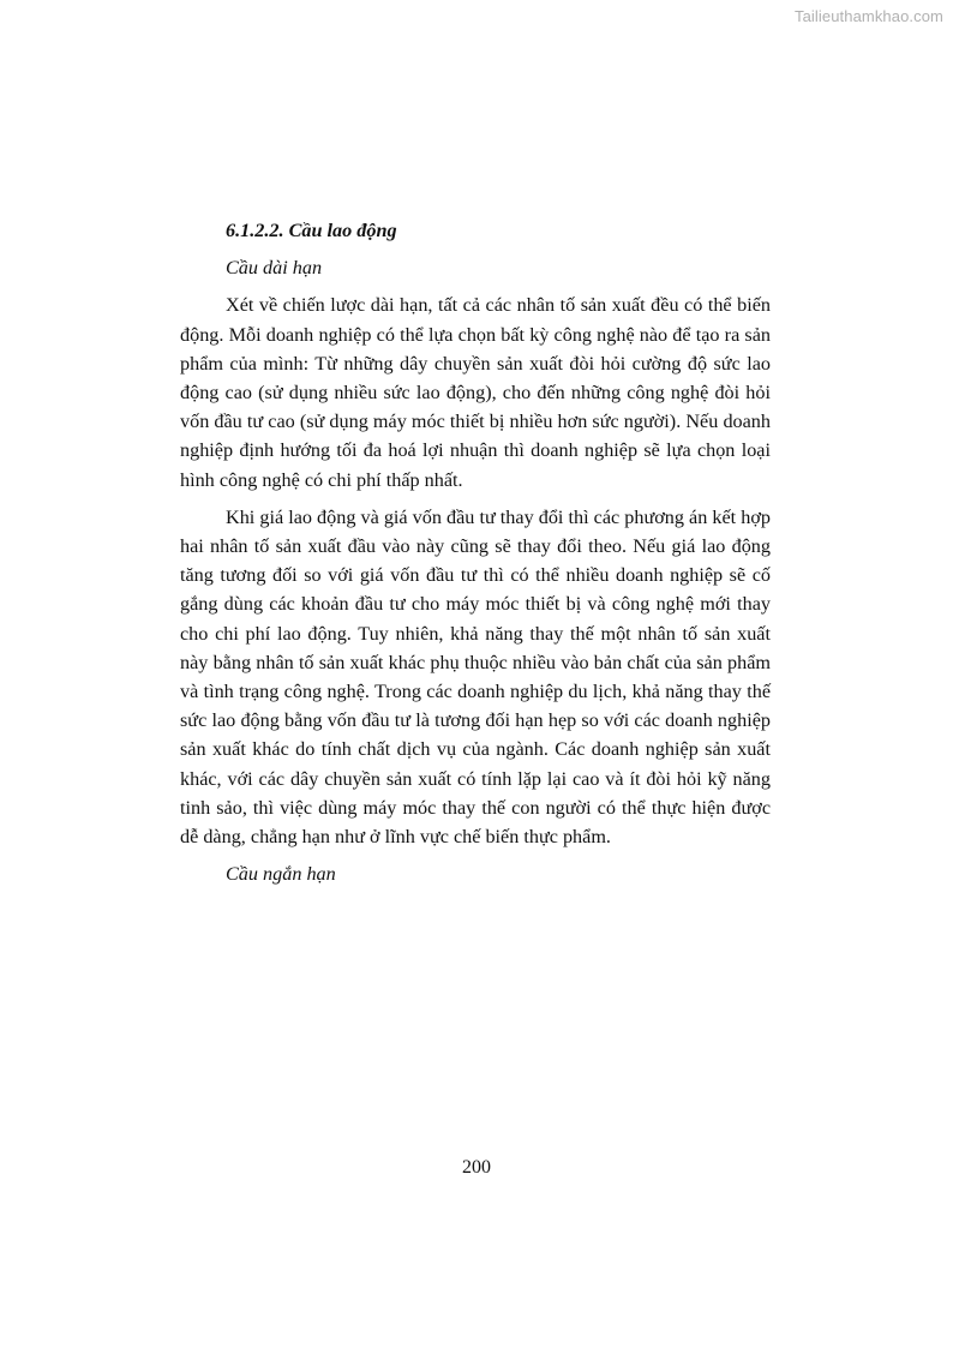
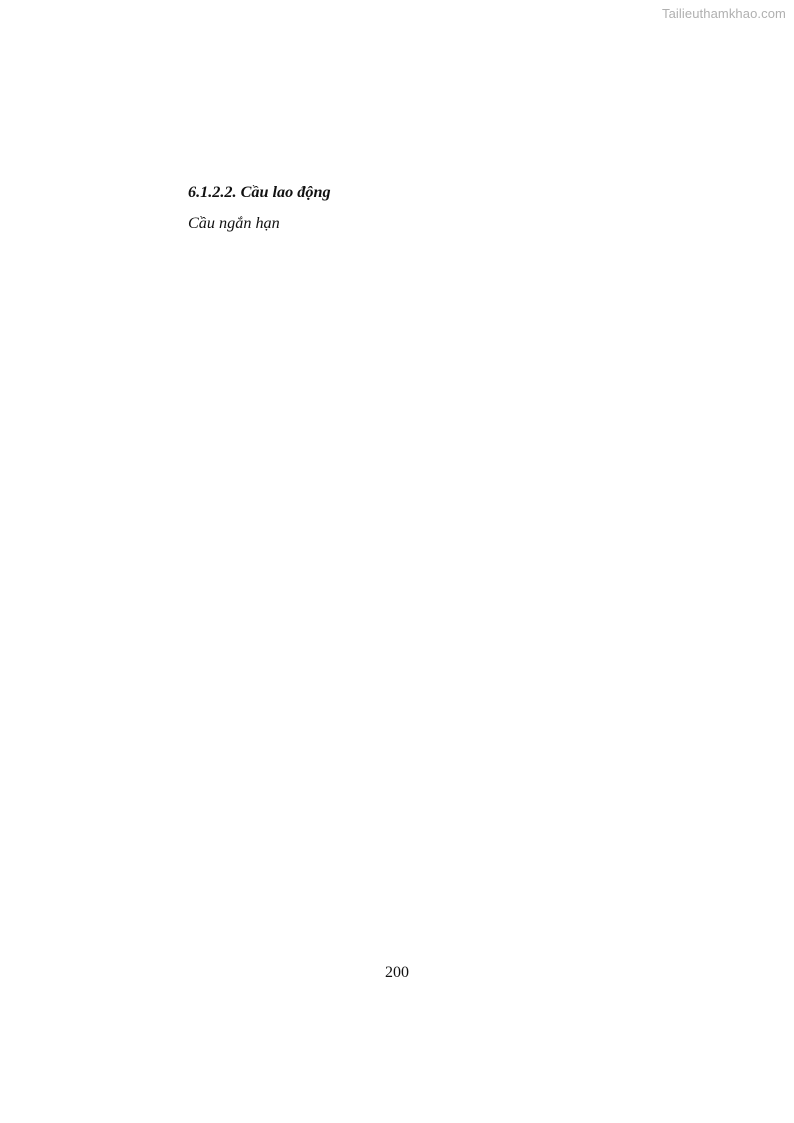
  Tailieuthamkhao.com
  6.1.2.2. Cầu lao động
- Cầu dài hạn
- Xét về chiến lược dài hạn, tất cả các nhân tố sản xuất đều có thể biến động. Mỗi doanh nghiệp có thể lựa chọn bất kỳ công nghệ nào để tạo ra sản phẩm của mình: Từ những dây chuyền sản xuất đòi hỏi cường độ sức lao động cao (sử dụng nhiều sức lao động), cho đến những công nghệ đòi hỏi vốn đầu tư cao (sử dụng máy móc thiết bị nhiều hơn sức người). Nếu doanh nghiệp định hướng tối đa hoá lợi nhuận thì doanh nghiệp sẽ lựa chọn loại hình công nghệ có chi phí thấp nhất.
- Khi giá lao động và giá vốn đầu tư thay đổi thì các phương án kết hợp hai nhân tố sản xuất đầu vào này cũng sẽ thay đổi theo. Nếu giá lao động tăng tương đối so với giá vốn đầu tư thì có thể nhiều doanh nghiệp sẽ cố gắng dùng các khoản đầu tư cho máy móc thiết bị và công nghệ mới thay cho chi phí lao động. Tuy nhiên, khả năng thay thế một nhân tố sản xuất này bằng nhân tố sản xuất khác phụ thuộc nhiều vào bản chất của sản phẩm và tình trạng công nghệ. Trong các doanh nghiệp du lịch, khả năng thay thế sức lao động bằng vốn đầu tư là tương đối hạn hẹp so với các doanh nghiệp sản xuất khác do tính chất dịch vụ của ngành. Các doanh nghiệp sản xuất khác, với các dây chuyền sản xuất có tính lặp lại cao và ít đòi hỏi kỹ năng tinh sảo, thì việc dùng máy móc thay thế con người có thể thực hiện được dễ dàng, chẳng hạn như ở lĩnh vực chế biến thực phẩm.
  Cầu ngắn hạn
  200
